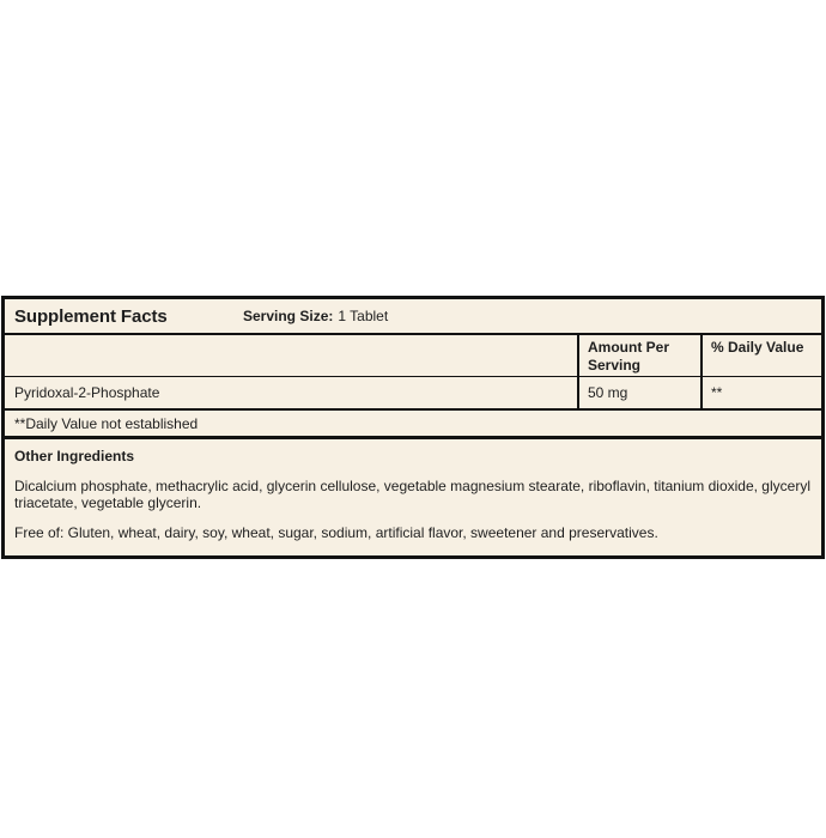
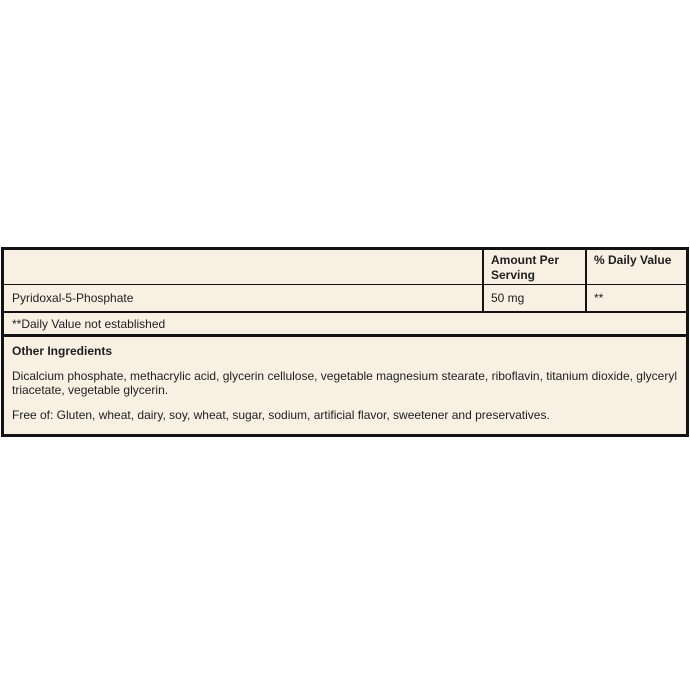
- Supplement Facts
- Serving Size:
- 1 Tablet
  Amount Per Serving
  % Daily Value
- Pyridoxal-2-Phosphate
+ Pyridoxal-5-Phosphate
  50 mg
  **
  **Daily Value not established
  Other Ingredients
  Dicalcium phosphate, methacrylic acid, glycerin cellulose, vegetable magnesium stearate, riboflavin, titanium dioxide, glyceryl triacetate, vegetable glycerin.
  Free of: Gluten, wheat, dairy, soy, wheat, sugar, sodium, artificial flavor, sweetener and preservatives.
